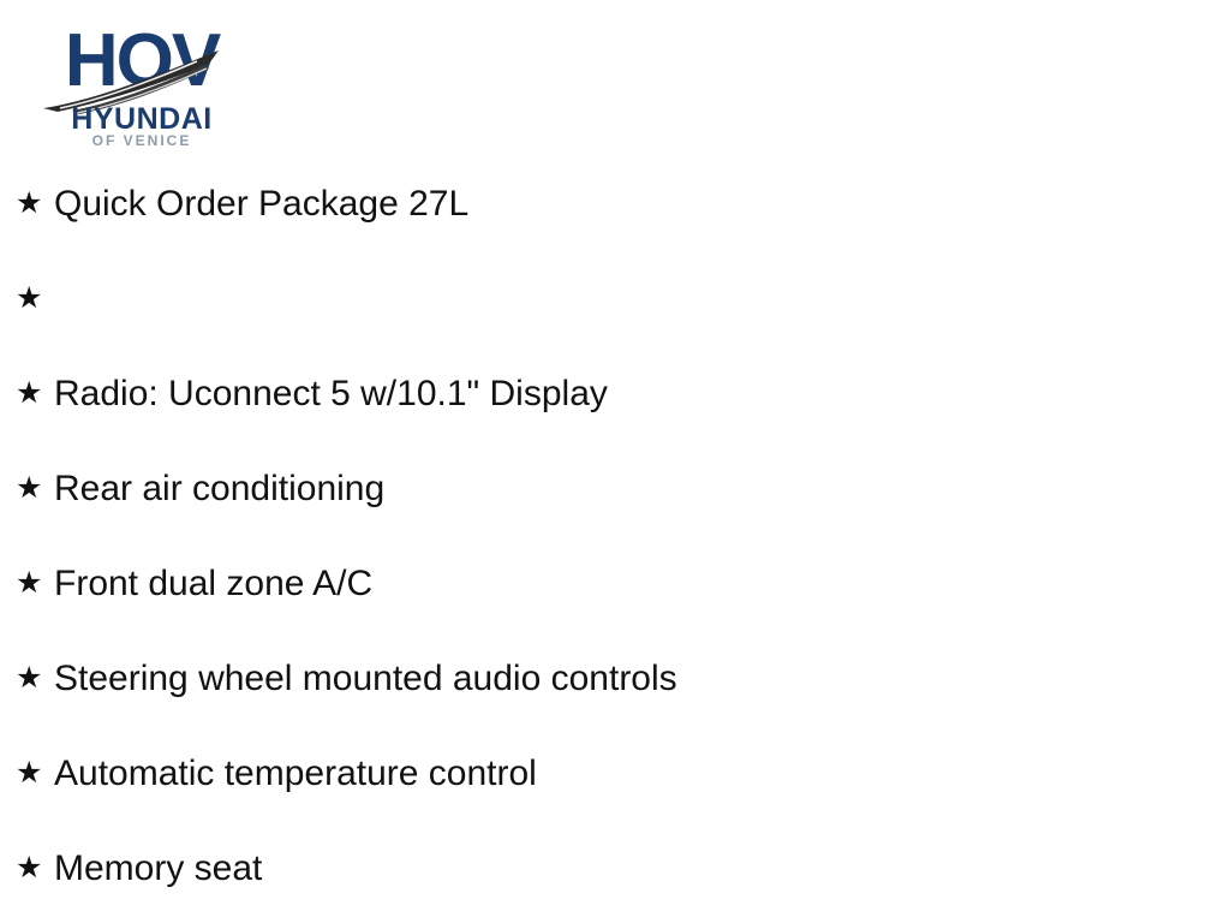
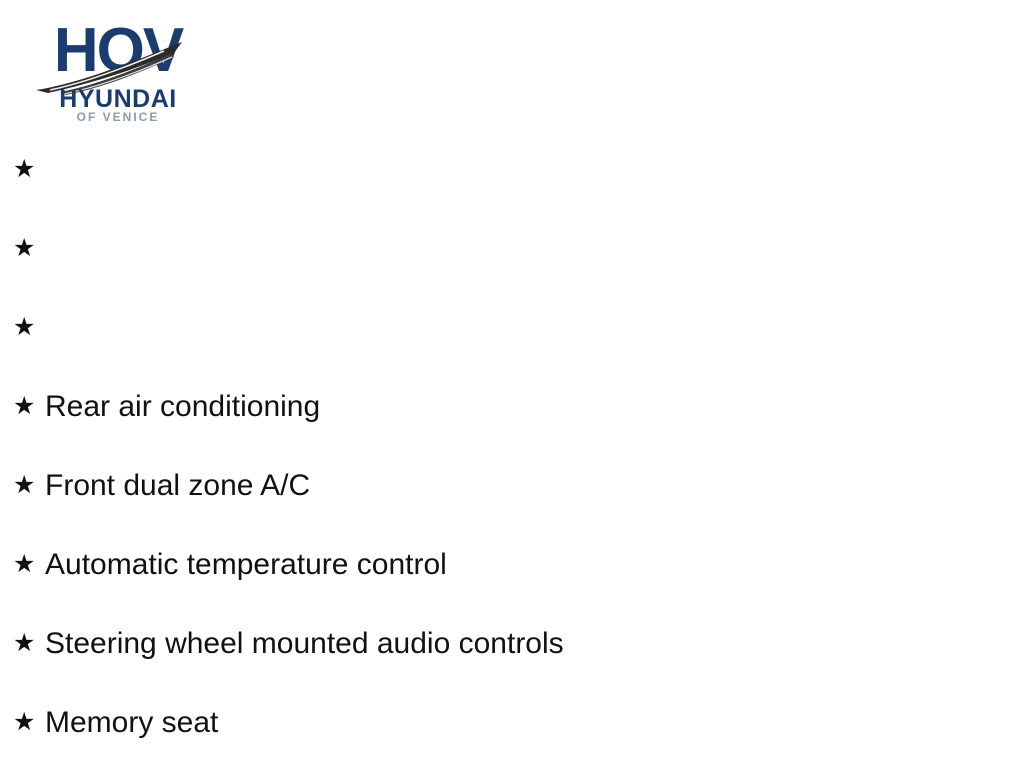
  HYUNDAI
  OF VENICE
  ★
- Quick Order Package 27L
  ★
  ★
- Radio: Uconnect 5 w/10.1" Display
  ★
  Rear air conditioning
  ★
  Front dual zone A/C
  ★
- Steering wheel mounted audio controls
+ Automatic temperature control
  ★
- Automatic temperature control
+ Steering wheel mounted audio controls
  ★
  Memory seat
